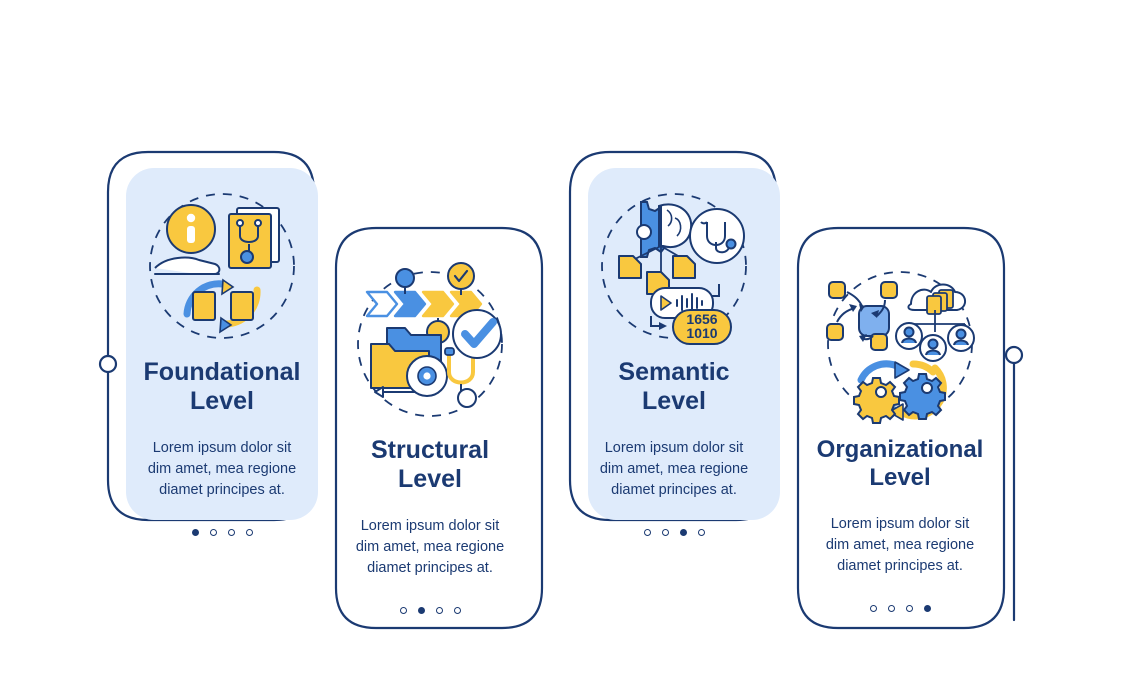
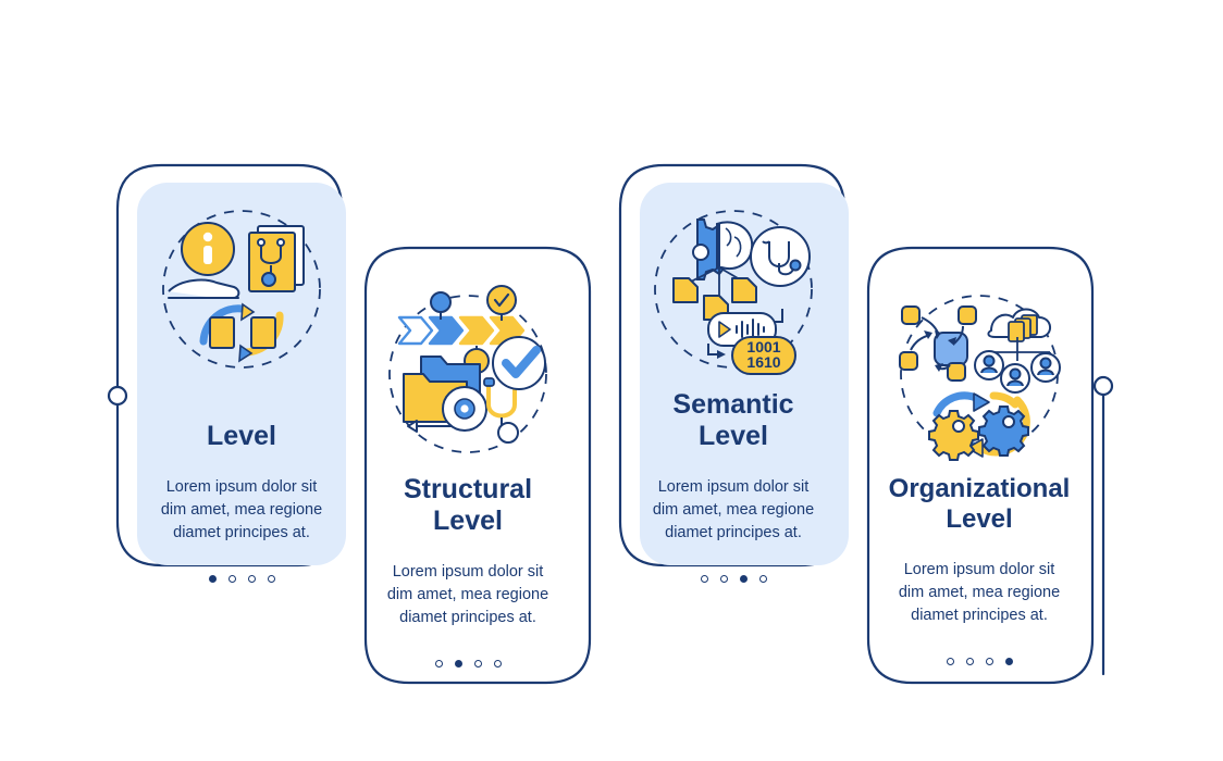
- Foundational
  Level
  Lorem ipsum dolor sit dim amet, mea regione diamet principes at.
  Structural
  Level
  Lorem ipsum dolor sit dim amet, mea regione diamet principes at.
- 1656
+ 1001
- 1010
+ 1610
  Semantic
  Level
  Lorem ipsum dolor sit dim amet, mea regione diamet principes at.
  Organizational
  Level
  Lorem ipsum dolor sit dim amet, mea regione diamet principes at.
